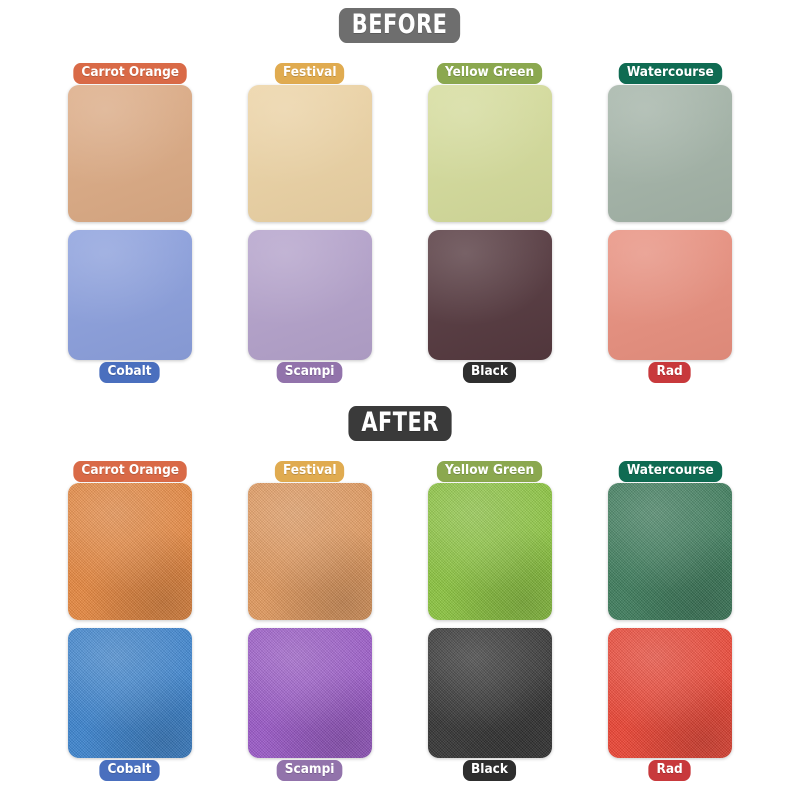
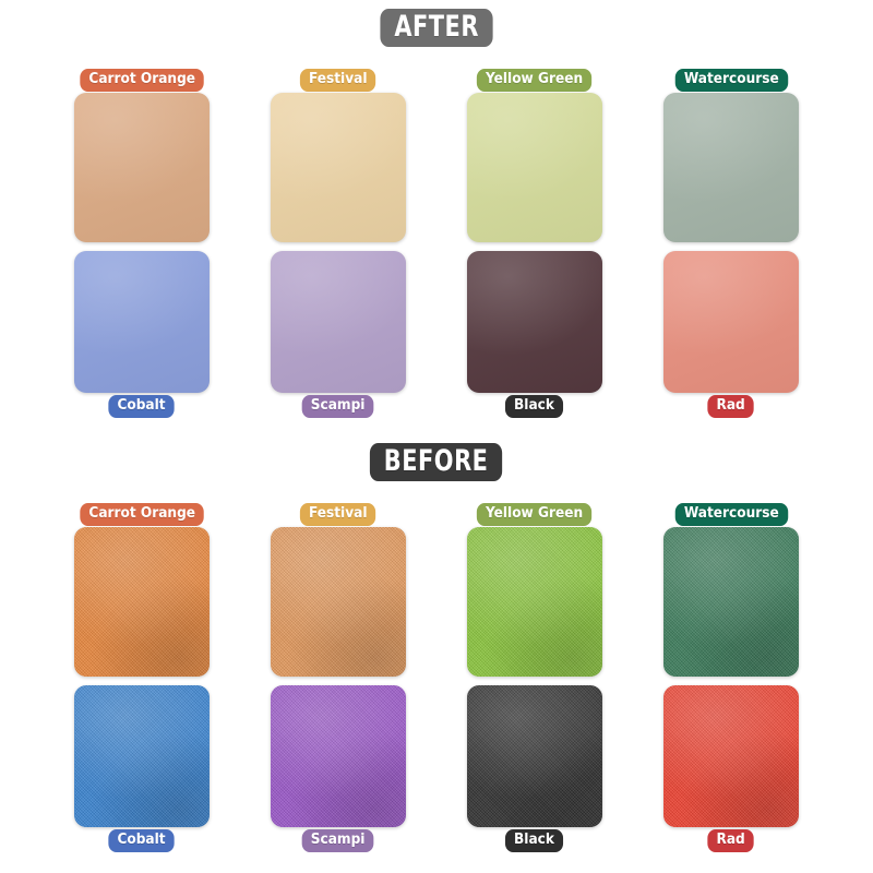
- BEFORE
+ AFTER
  Carrot Orange
  Festival
  Yellow Green
  Watercourse
  Cobalt
  Scampi
  Black
  Rad
- AFTER
+ BEFORE
  Carrot Orange
  Festival
  Yellow Green
  Watercourse
  Cobalt
  Scampi
  Black
  Rad
